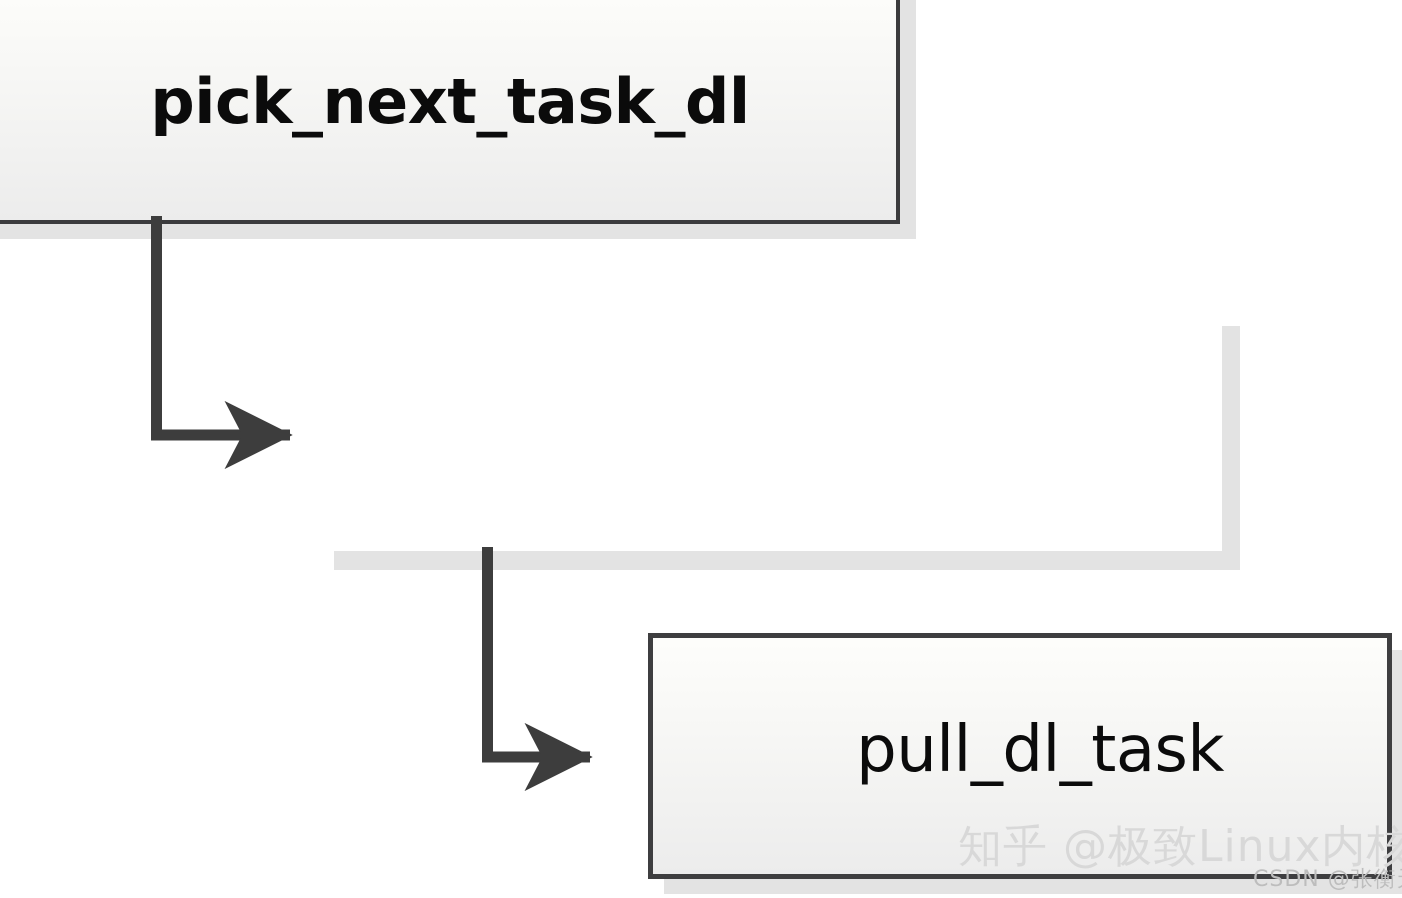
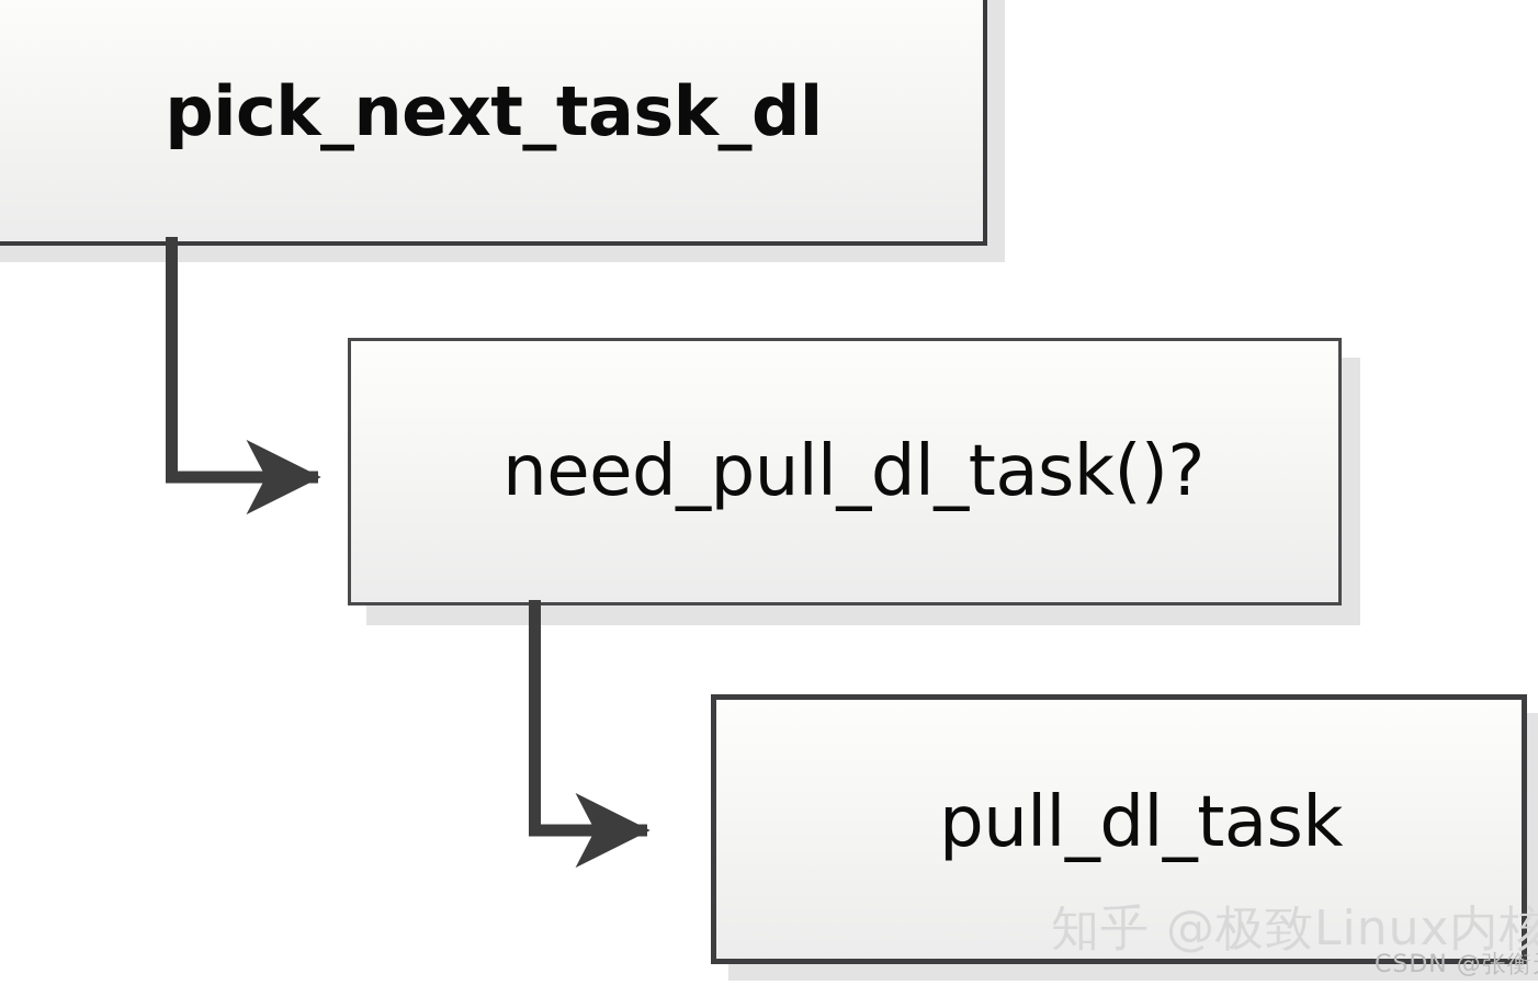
  pick_next_task_dl
+ need_pull_dl_task()?
  pull_dl_task
  知乎 @极致Linux内核
  CSDN @张衡
